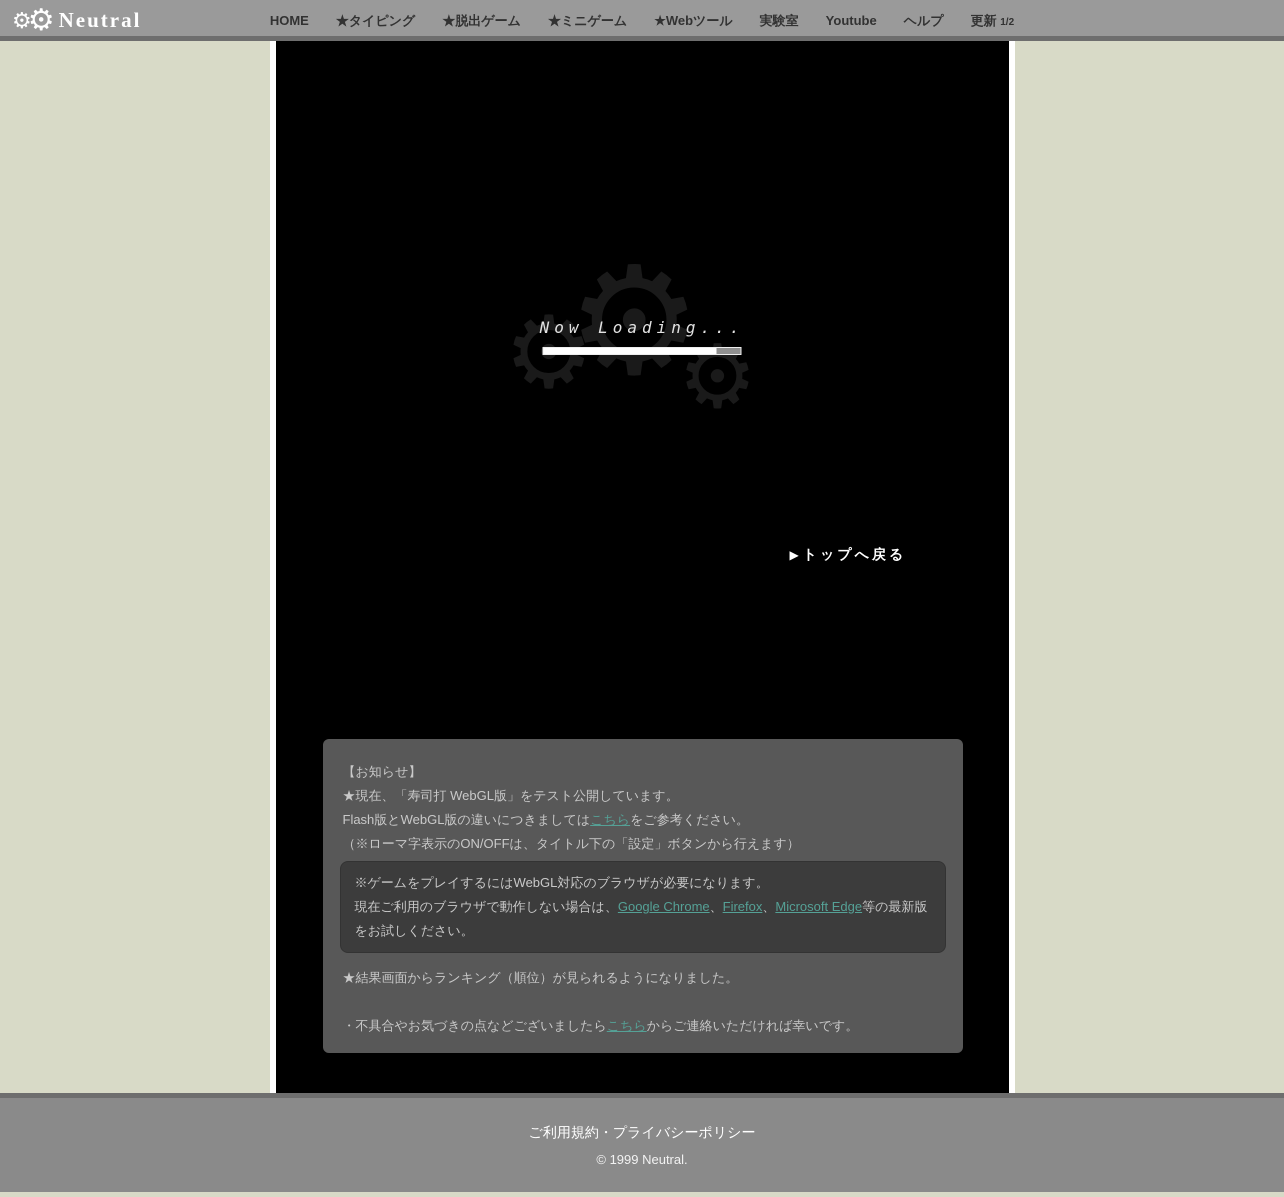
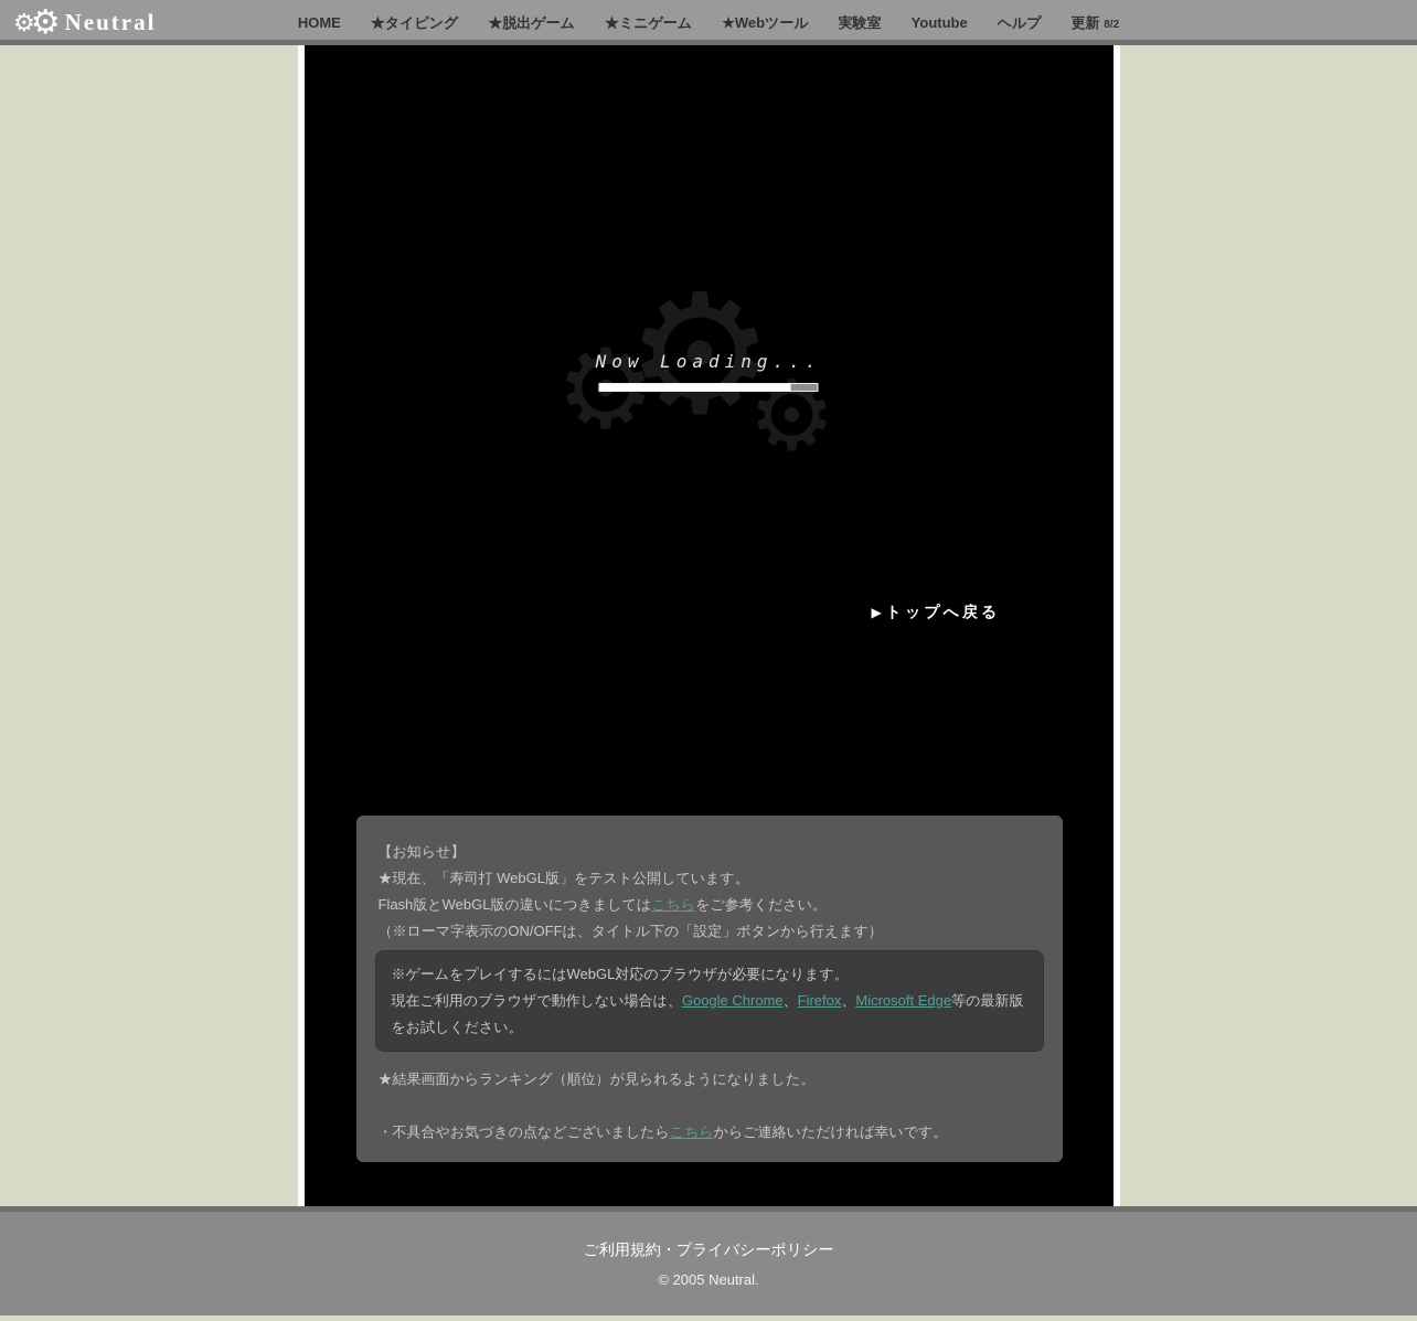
  ⚙
  ⚙
  Neutral
  HOME
  ★タイピング
  ★脱出ゲーム
  ★ミニゲーム
  ★Webツール
  実験室
  Youtube
  ヘルプ
- 更新 1/2
+ 更新 8/2
  ⚙
  ⚙
  Now Loading...
  ▶トップへ戻る
  【お知らせ】
  ★現在、「寿司打 WebGL版」をテスト公開しています。
  Flash版とWebGL版の違いにつきましてはこちらをご参考ください。
  （※ローマ字表示のON/OFFは、タイトル下の「設定」ボタンから行えます）
  ※ゲームをプレイするにはWebGL対応のブラウザが必要になります。
  現在ご利用のブラウザで動作しない場合は、Google Chrome、Firefox、Microsoft Edge等の最新版をお試しください。
  ★結果画面からランキング（順位）が見られるようになりました。
  ・不具合やお気づきの点などございましたらこちらからご連絡いただければ幸いです。
  ご利用規約・プライバシーポリシー
- © 1999 Neutral.
+ © 2005 Neutral.
